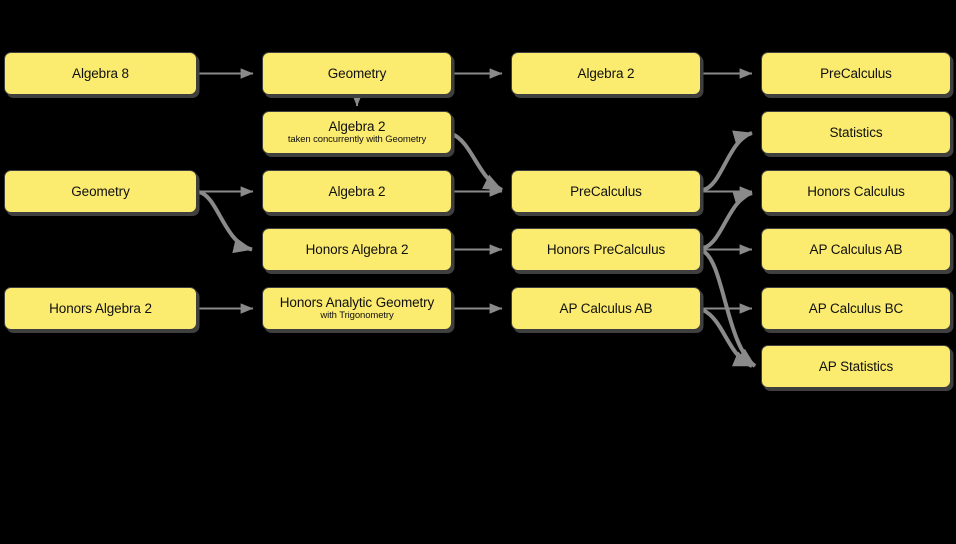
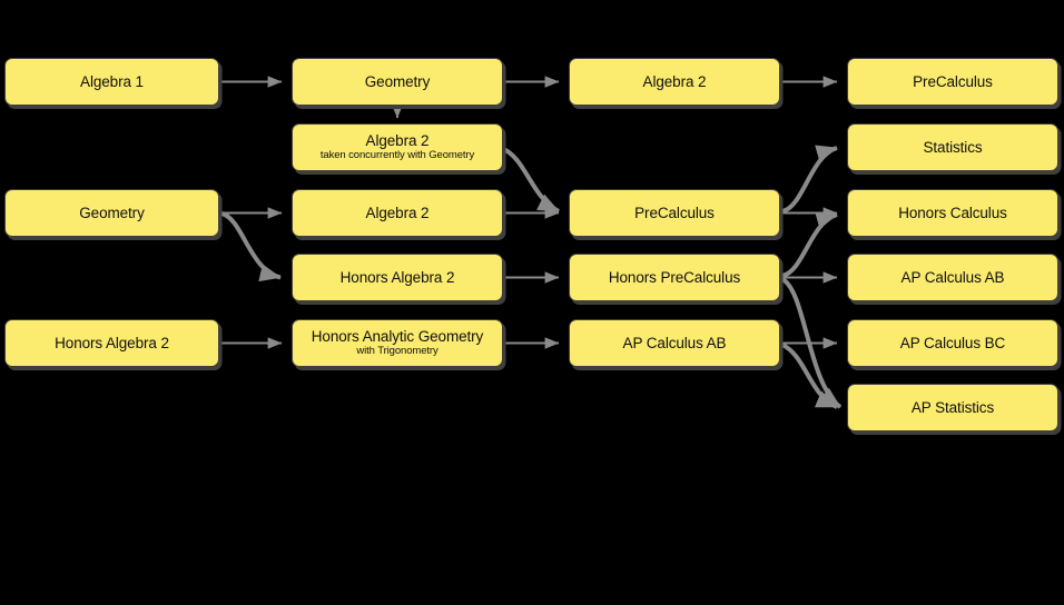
- Algebra 8
+ Algebra 1
  Geometry
  Honors Algebra 2
  Geometry
  Algebra 2
  taken concurrently with Geometry
  Algebra 2
  Honors Algebra 2
  Honors Analytic Geometry
  with Trigonometry
  Algebra 2
  PreCalculus
  Honors PreCalculus
  AP Calculus AB
  PreCalculus
  Statistics
  Honors Calculus
  AP Calculus AB
  AP Calculus BC
  AP Statistics
